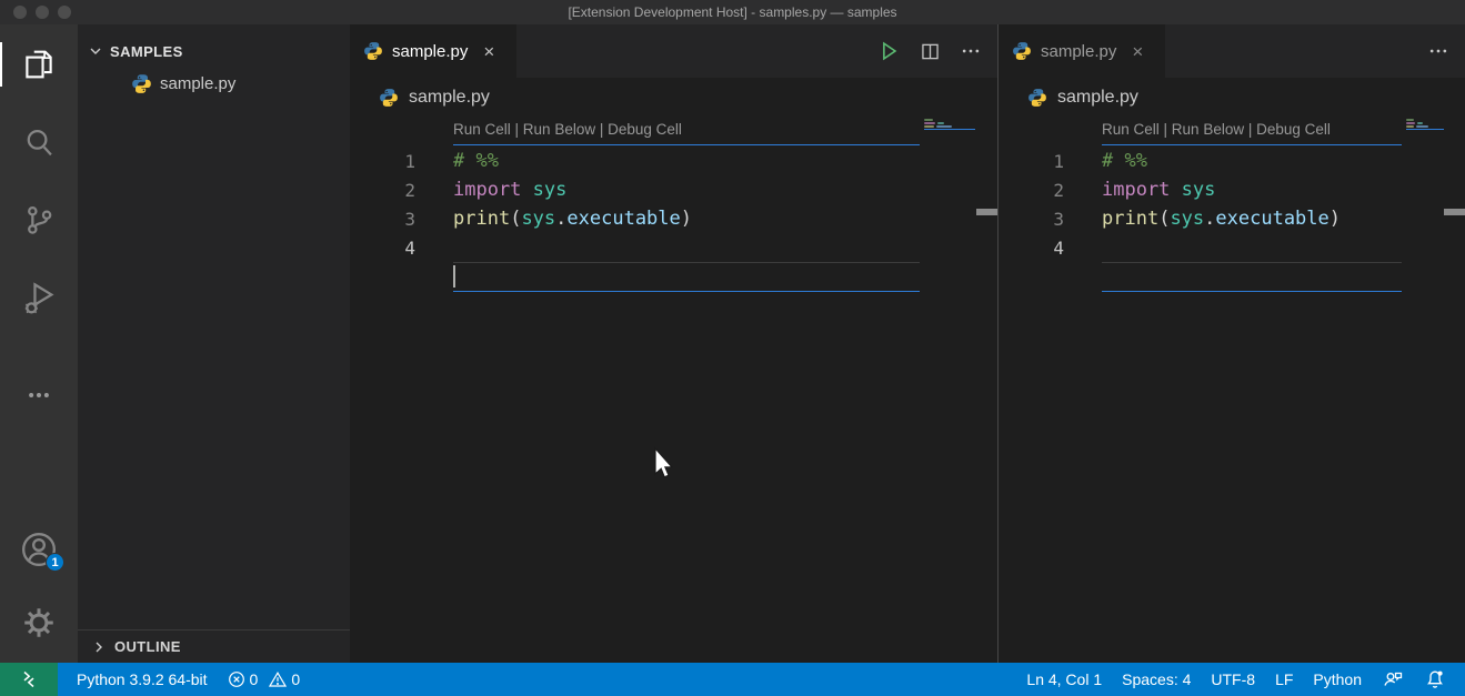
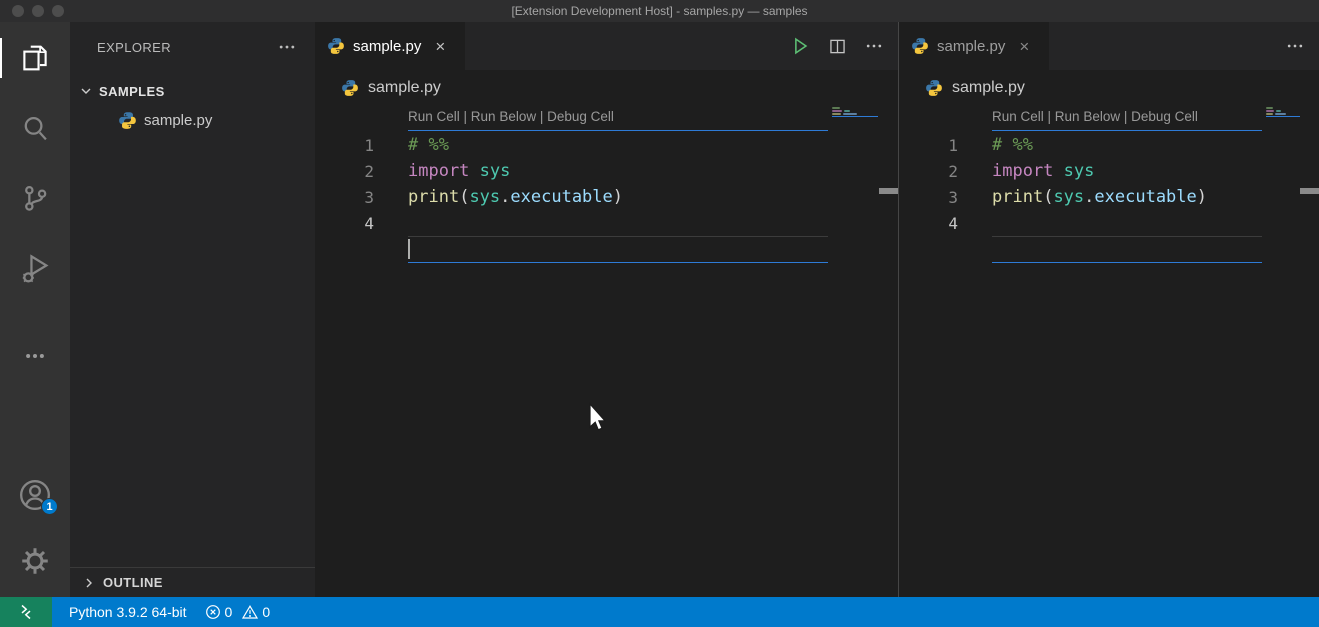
  [Extension Development Host] - samples.py — samples
  1
+ EXPLORER
  SAMPLES
  sample.py
  OUTLINE
  sample.py
  ×
  sample.py
  Run Cell | Run Below | Debug Cell
  1
  # %%
  2
  import sys
  3
  print(sys.executable)
  4
  sample.py
  ×
  sample.py
  Run Cell | Run Below | Debug Cell
  1
  # %%
  2
  import sys
  3
  print(sys.executable)
  4
  Python 3.9.2 64-bit
  0
  0
- Ln 4, Col 1
- Spaces: 4
- UTF-8
- LF
- Python
